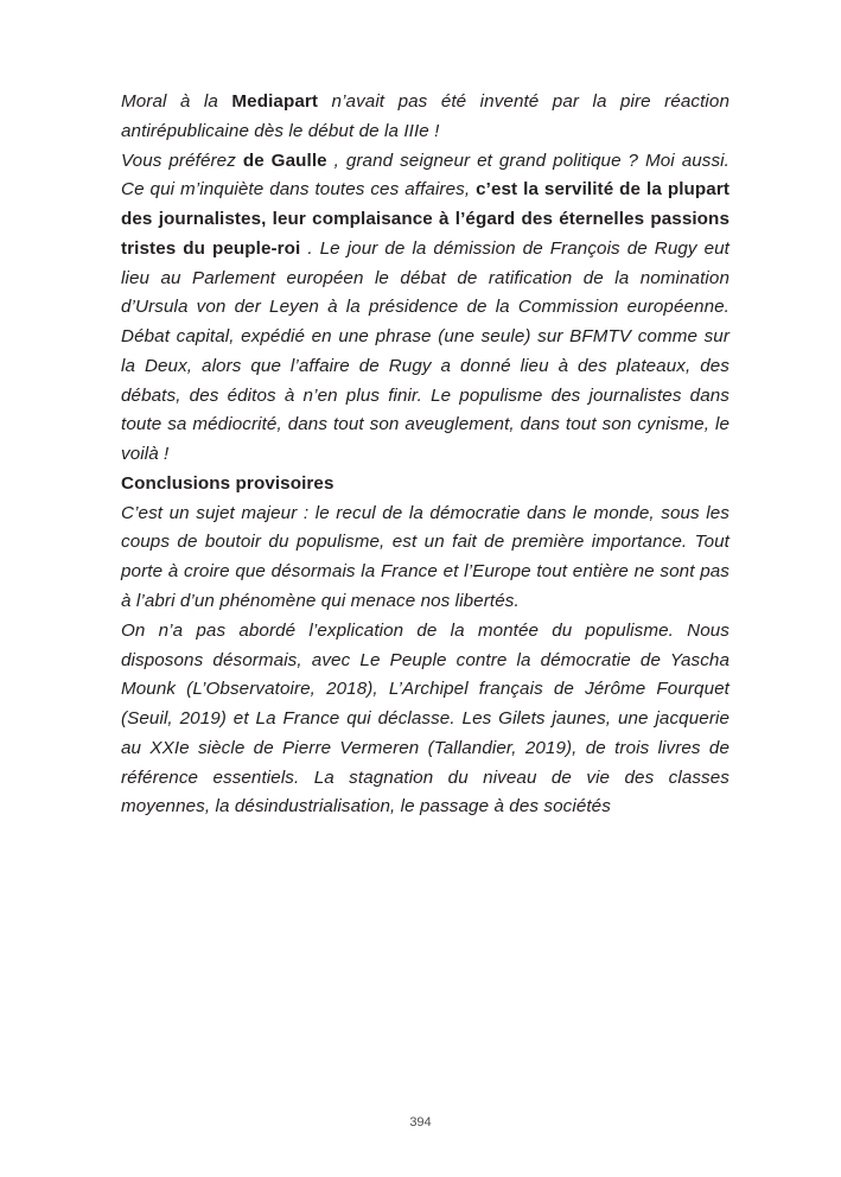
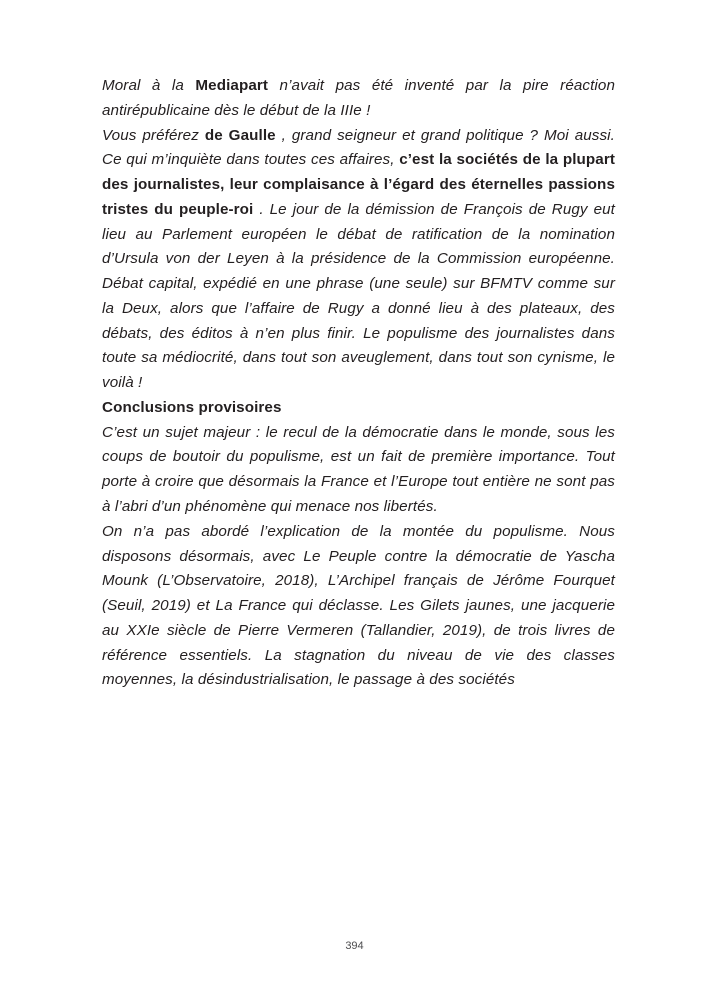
  Moral à la Mediapart n’avait pas été inventé par la pire réaction antirépublicaine dès le début de la IIIe !
- Vous préférez de Gaulle , grand seigneur et grand politique ? Moi aussi. Ce qui m’inquiète dans toutes ces affaires, c’est la servilité de la plupart des journalistes, leur complaisance à l’égard des éternelles passions tristes du peuple-roi . Le jour de la démission de François de Rugy eut lieu au Parlement européen le débat de ratification de la nomination d’Ursula von der Leyen à la présidence de la Commission européenne. Débat capital, expédié en une phrase (une seule) sur BFMTV comme sur la Deux, alors que l’affaire de Rugy a donné lieu à des plateaux, des débats, des éditos à n’en plus finir. Le populisme des journalistes dans toute sa médiocrité, dans tout son aveuglement, dans tout son cynisme, le voilà !
+ Vous préférez de Gaulle , grand seigneur et grand politique ? Moi aussi. Ce qui m’inquiète dans toutes ces affaires, c’est la sociétés de la plupart des journalistes, leur complaisance à l’égard des éternelles passions tristes du peuple-roi . Le jour de la démission de François de Rugy eut lieu au Parlement européen le débat de ratification de la nomination d’Ursula von der Leyen à la présidence de la Commission européenne. Débat capital, expédié en une phrase (une seule) sur BFMTV comme sur la Deux, alors que l’affaire de Rugy a donné lieu à des plateaux, des débats, des éditos à n’en plus finir. Le populisme des journalistes dans toute sa médiocrité, dans tout son aveuglement, dans tout son cynisme, le voilà !
  Conclusions provisoires
  C’est un sujet majeur : le recul de la démocratie dans le monde, sous les coups de boutoir du populisme, est un fait de première importance. Tout porte à croire que désormais la France et l’Europe tout entière ne sont pas à l’abri d’un phénomène qui menace nos libertés.
  On n’a pas abordé l’explication de la montée du populisme. Nous disposons désormais, avec Le Peuple contre la démocratie de Yascha Mounk (L’Observatoire, 2018), L’Archipel français de Jérôme Fourquet (Seuil, 2019) et La France qui déclasse. Les Gilets jaunes, une jacquerie au XXIe siècle de Pierre Vermeren (Tallandier, 2019), de trois livres de référence essentiels. La stagnation du niveau de vie des classes moyennes, la désindustrialisation, le passage à des sociétés
  394
